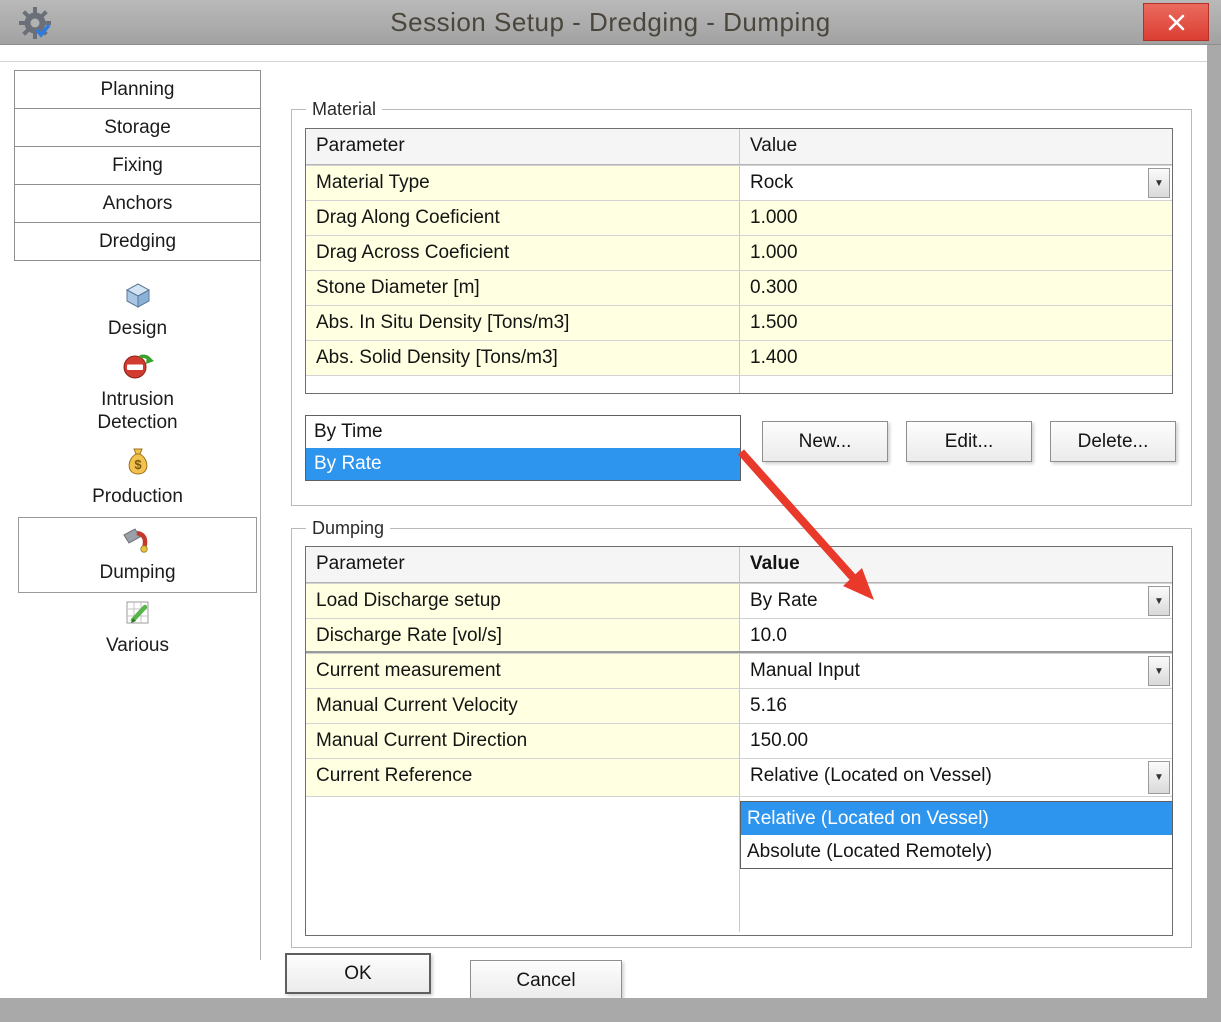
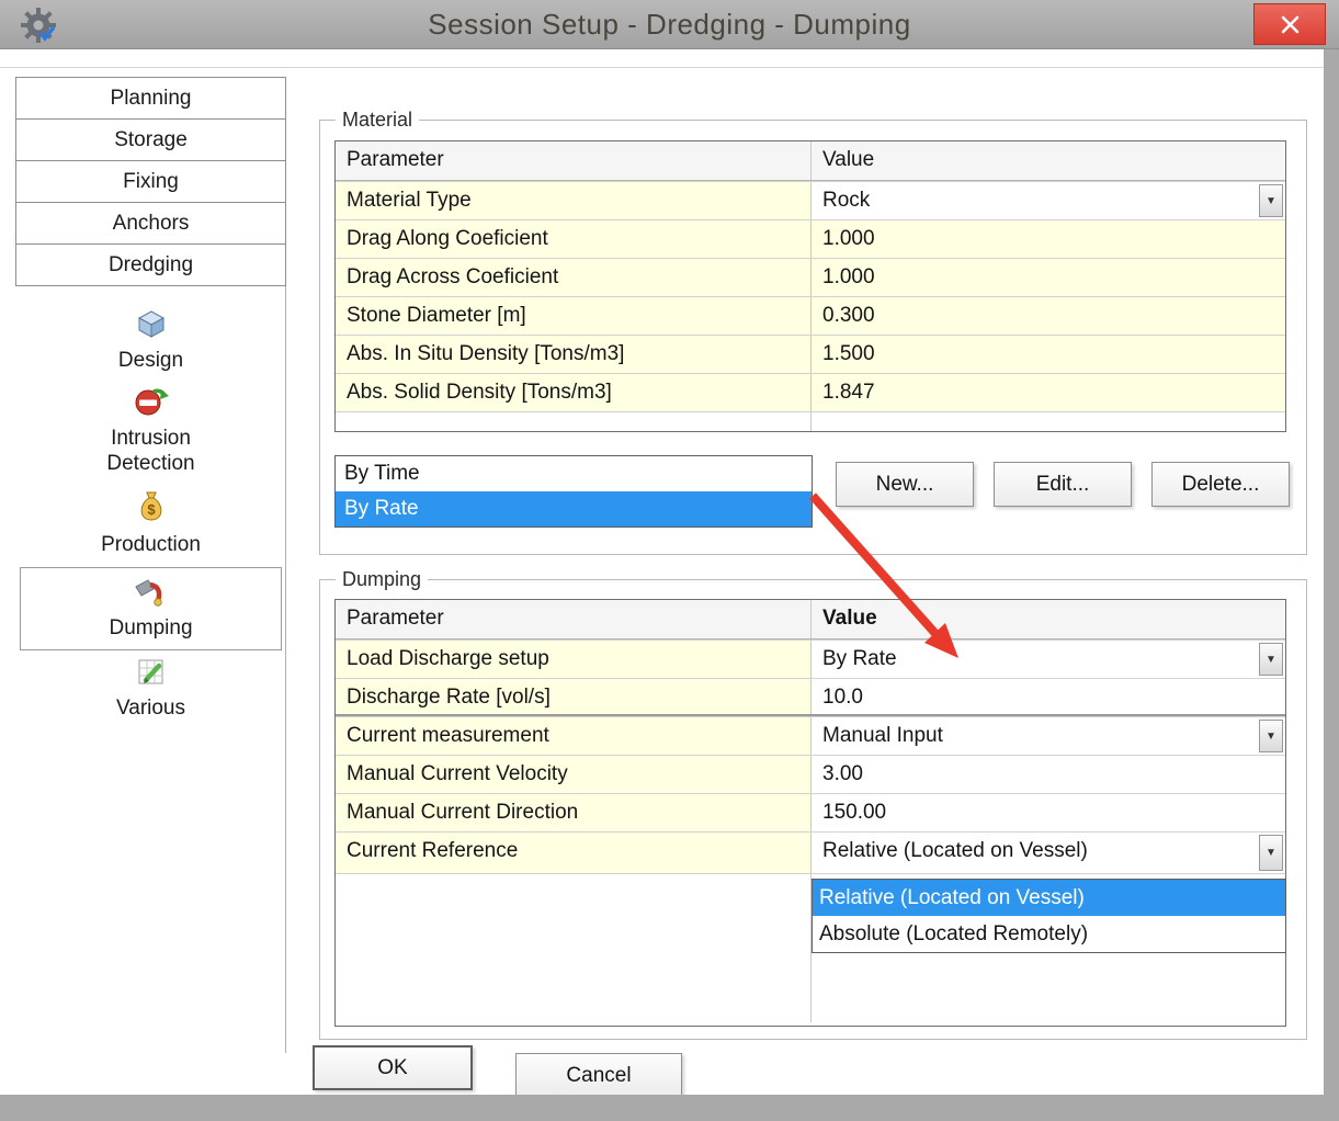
  Session Setup - Dredging - Dumping
  Planning
  Storage
  Fixing
  Anchors
  Dredging
  Design
  Intrusion Detection
  $
  Production
  Dumping
  Various
  Material
  Parameter
  Value
  Material Type
  Rock
  ▼
  Drag Along Coeficient
  1.000
  Drag Across Coeficient
  1.000
  Stone Diameter [m]
  0.300
  Abs. In Situ Density [Tons/m3]
  1.500
  Abs. Solid Density [Tons/m3]
- 1.400
+ 1.847
  By Time
  By Rate
  New...
  Edit...
  Delete...
  Dumping
  Parameter
  Value
  Load Discharge setup
  By Rate
  ▼
  Discharge Rate [vol/s]
  10.0
  Current measurement
  Manual Input
  ▼
  Manual Current Velocity
- 5.16
+ 3.00
  Manual Current Direction
  150.00
  Current Reference
  Relative (Located on Vessel)
  ▼
  Relative (Located on Vessel)
  Absolute (Located Remotely)
  OK
  Cancel
